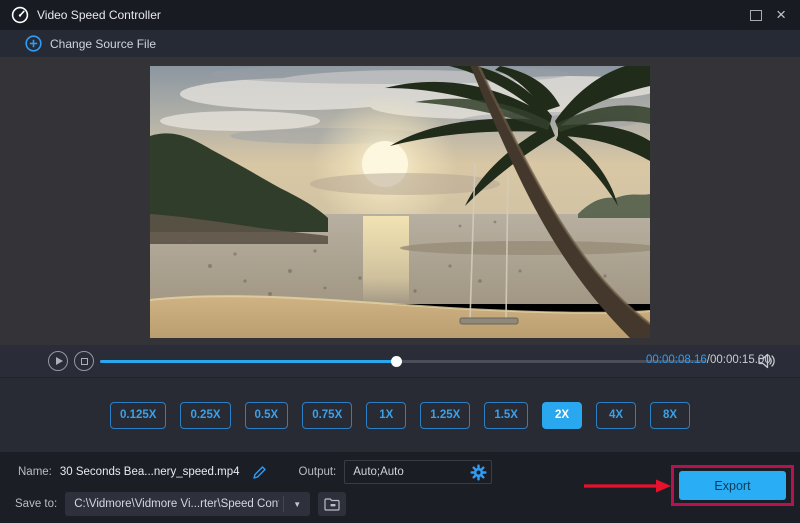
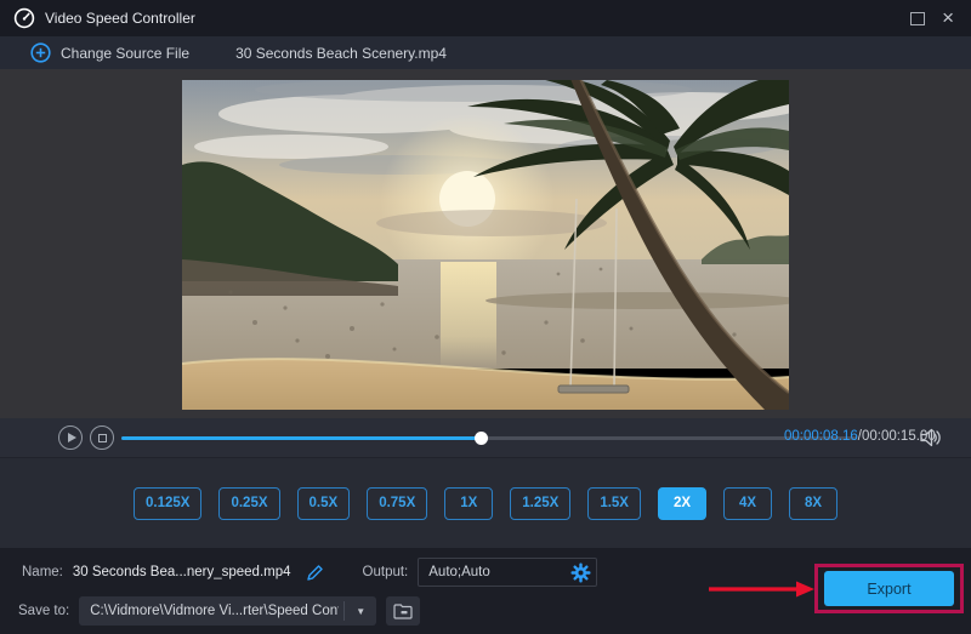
  Video Speed Controller
  ×
  Change Source File
+ 30 Seconds Beach Scenery.mp4
  00:00:08.16/00:00:15.0
  0.125X
  0.25X
  0.5X
  0.75X
  1X
  1.25X
  1.5X
  2X
  4X
  8X
  Name:
  30 Seconds Bea...nery_speed.mp4
  Output:
  Auto;Auto
  Save to:
  C:\Vidmore\Vidmore Vi...rter\Speed Con
  ▼
  Export
